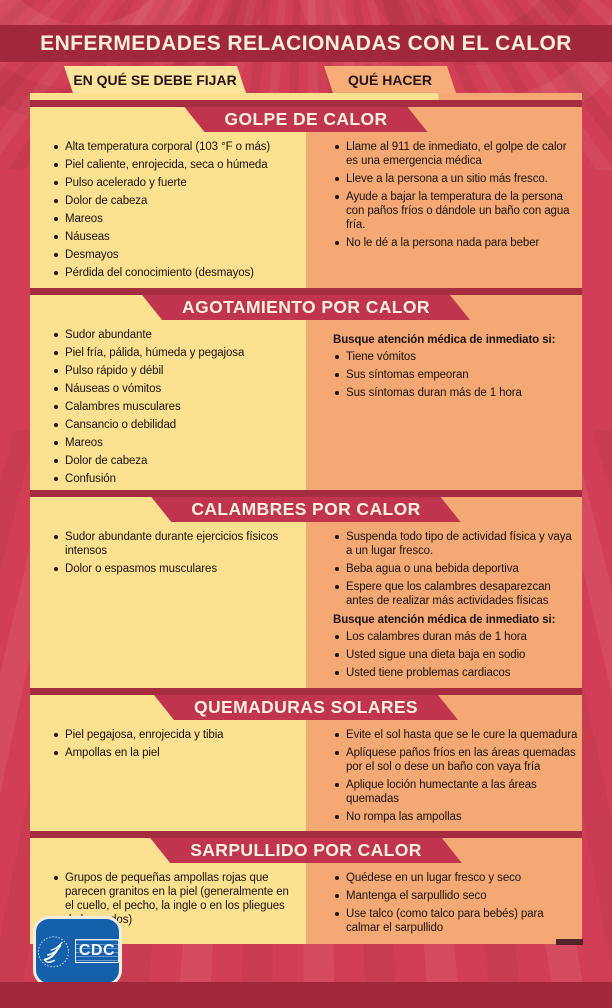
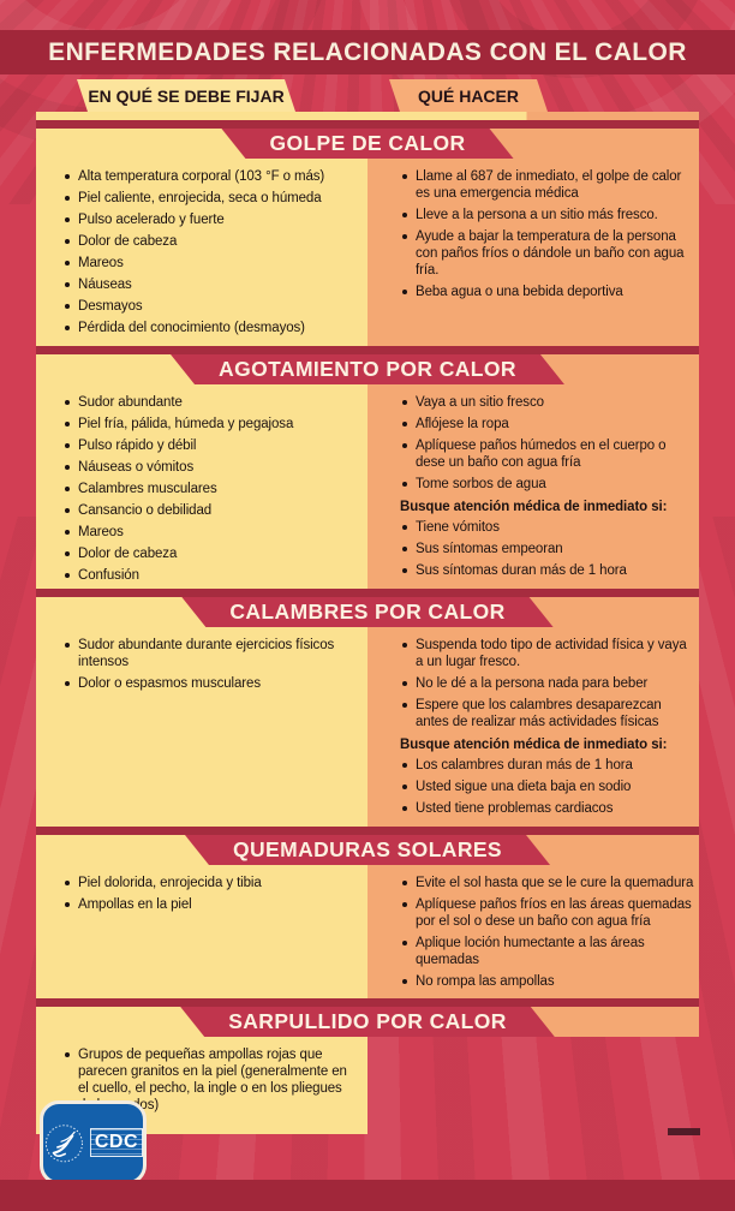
  ENFERMEDADES RELACIONADAS CON EL CALOR
  EN QUÉ SE DEBE FIJAR
  QUÉ HACER
  GOLPE DE CALOR
  Alta temperatura corporal (103 °F o más)
  Piel caliente, enrojecida, seca o húmeda
  Pulso acelerado y fuerte
  Dolor de cabeza
  Mareos
  Náuseas
  Desmayos
  Pérdida del conocimiento (desmayos)
- Llame al 911 de inmediato, el golpe de calor es una emergencia médica
+ Llame al 687 de inmediato, el golpe de calor es una emergencia médica
  Lleve a la persona a un sitio más fresco.
  Ayude a bajar la temperatura de la persona con paños fríos o dándole un baño con agua fría.
- No le dé a la persona nada para beber
+ Beba agua o una bebida deportiva
  AGOTAMIENTO POR CALOR
  Sudor abundante
  Piel fría, pálida, húmeda y pegajosa
  Pulso rápido y débil
  Náuseas o vómitos
  Calambres musculares
  Cansancio o debilidad
  Mareos
  Dolor de cabeza
  Confusión
+ Vaya a un sitio fresco
+ Aflójese la ropa
+ Aplíquese paños húmedos en el cuerpo o dese un baño con agua fría
+ Tome sorbos de agua
  Busque atención médica de inmediato si:
  Tiene vómitos
  Sus síntomas empeoran
  Sus síntomas duran más de 1 hora
  CALAMBRES POR CALOR
  Sudor abundante durante ejercicios físicos intensos
  Dolor o espasmos musculares
  Suspenda todo tipo de actividad física y vaya a un lugar fresco.
- Beba agua o una bebida deportiva
+ No le dé a la persona nada para beber
  Espere que los calambres desaparezcan antes de realizar más actividades físicas
  Busque atención médica de inmediato si:
  Los calambres duran más de 1 hora
  Usted sigue una dieta baja en sodio
  Usted tiene problemas cardiacos
  QUEMADURAS SOLARES
- Piel pegajosa, enrojecida y tibia
+ Piel dolorida, enrojecida y tibia
  Ampollas en la piel
  Evite el sol hasta que se le cure la quemadura
- Aplíquese paños fríos en las áreas quemadas por el sol o dese un baño con vaya fría
+ Aplíquese paños fríos en las áreas quemadas por el sol o dese un baño con agua fría
  Aplique loción humectante a las áreas quemadas
  No rompa las ampollas
  SARPULLIDO POR CALOR
  Grupos de pequeñas ampollas rojas que parecen granitos en la piel (generalmente en el cuello, el pecho, la ingle o en los pliegues os)
- Quédese en un lugar fresco y seco
- Mantenga el sarpullido seco
- Use talco (como talco para bebés) para calmar el sarpullido
  CDC
